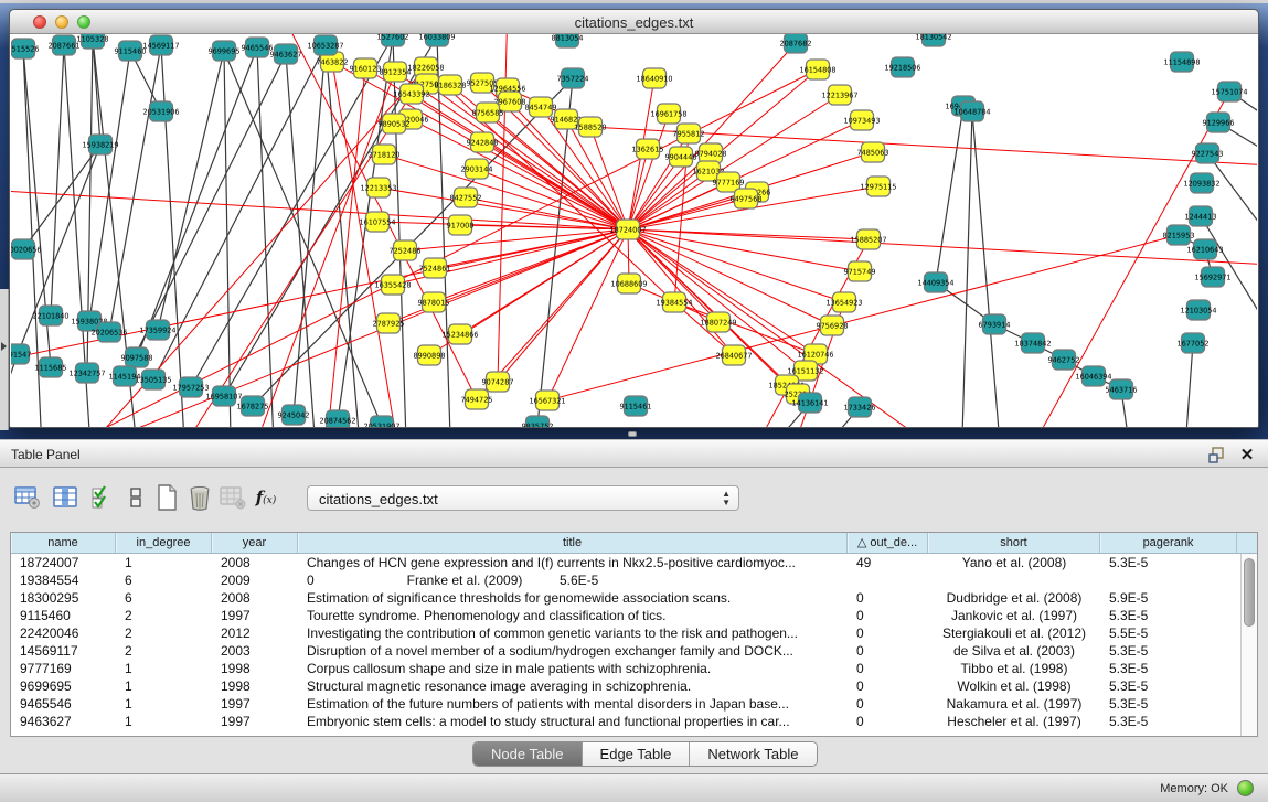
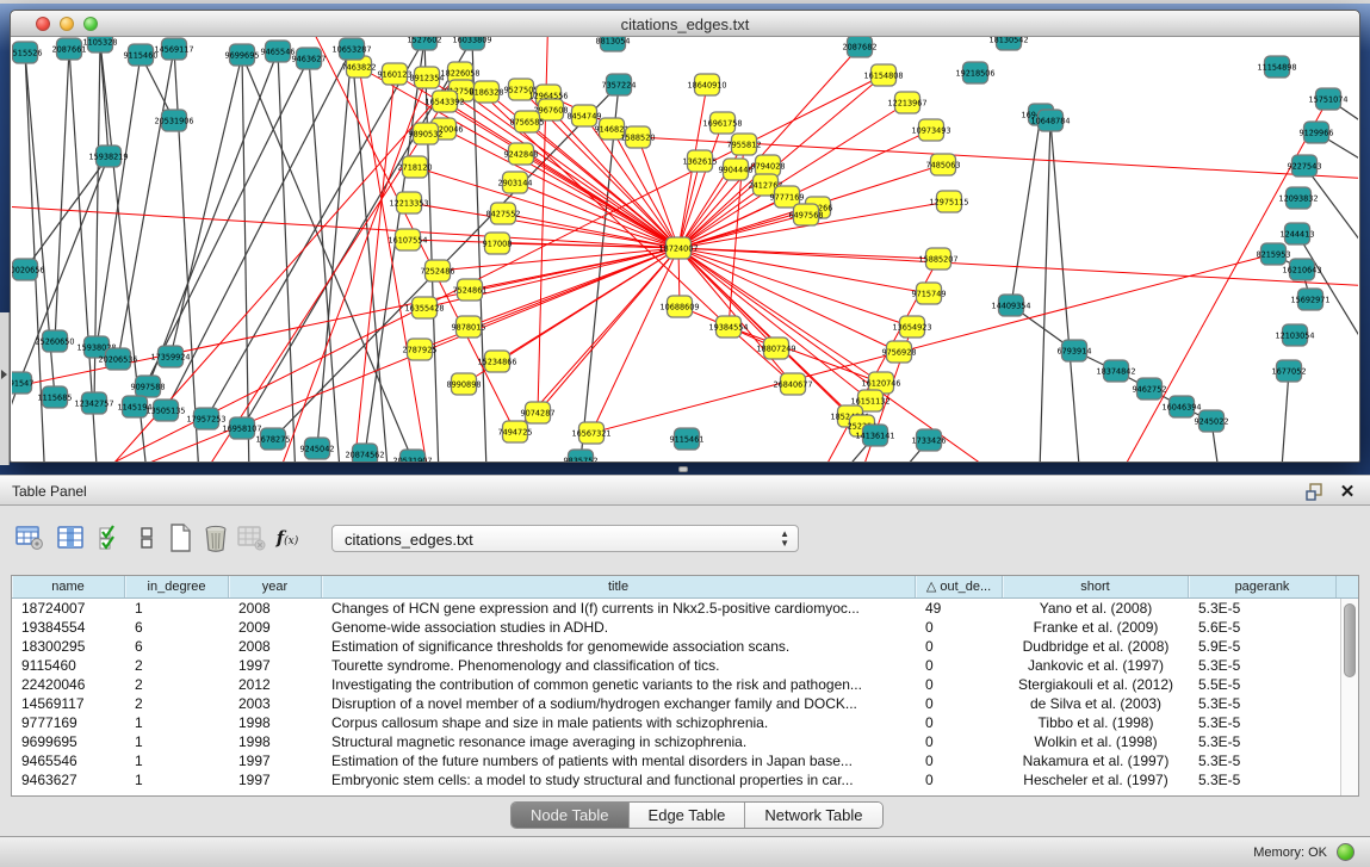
  citations_edges.txt
  18724007
  7463822
  9160123
  8912354
  18226058
  8186328
  16543392
  952750
  12964556
  2967608
  8454749
  914682
  1588520
  9890532
  8756585
  9242848
  2718120
  2903144
  12213353
  8427552
  16107554
  917008
  7252486
  7524861
  16355428
  9878015
  2787925
  15234866
  8990898
  9074287
  7494725
  16567321
  18640910
  16961758
  7955812
  9794028
  9904448
  1362615
- 1621032
+ 2412767
  9777169
  6497568
  16154808
  12213967
  10973493
  7485063
  12975115
  15885207
  9715749
  13654923
  9756928
  16120746
  16151132
  26840677
  18807249
  19384554
  10688609
  515526
  2087661
  9115460
  14569117
  9699695
  9465546
  9463627
  10653287
  7357224
  2087682
  19218506
  11154898
  20531906
  15938219
  0020656
- 22101840
+ 25260650
  15938028
  91547
  1115685
  20206536
  17359924
  12342757
  9097588
  1145194
  13505135
  17957253
  16958107
  1678275
  9245042
  20874562
  9835752
  10648784
  15751074
  9129966
  9227543
  12093832
  1244413
  8215953
  16210643
  15692971
  12103054
  1677052
  14409354
  6793914
  18374842
  9462752
  16046394
- 5463716
+ 9245022
  14136141
  1733426
  9115461
  20531907
  Table Panel
  ✕
  f(x)
  citations_edges.txt
  ▲
  ▼
  name
  in_degree
  year
  title
  △ out_de...
  short
  pagerank
  18724007
  1
  2008
  Changes of HCN gene expression and I(f) currents in Nkx2.5-positive cardiomyoc...
  49
  Yano et al. (2008)
  5.3E-5
  19384554
  6
  2009
+ Genome-wide association studies in ADHD.
  0
  Franke et al. (2009)
  5.6E-5
  18300295
  6
  2008
  Estimation of significance thresholds for genomewide association scans.
  0
  Dudbridge et al. (2008)
  5.9E-5
  9115460
  2
  1997
  Tourette syndrome. Phenomenology and classification of tics.
  0
  Jankovic et al. (1997)
  5.3E-5
  22420046
  2
  2012
  Investigating the contribution of common genetic variants to the risk and pathogen...
  0
  Stergiakouli et al. (2012)
  5.5E-5
  14569117
  2
  2003
  Disruption of a novel member of a sodium/hydrogen exchanger family and DOCK...
  0
  de Silva et al. (2003)
  5.3E-5
  9777169
  1
  1998
  Corpus callosum shape and size in male patients with schizophrenia.
  0
  Tibbo et al. (1998)
  5.3E-5
  9699695
  1
  1998
  Structural magnetic resonance image averaging in schizophrenia.
  0
  Wolkin et al. (1998)
  5.3E-5
  9465546
  1
  1997
  Estimation of the future numbers of patients with mental disorders in Japan base...
  0
  Nakamura et al. (1997)
  5.3E-5
  9463627
  1
  1997
  Embryonic stem cells: a model to study structural and functional properties in car...
  0
  Hescheler et al. (1997)
  5.3E-5
  Node Table
  Edge Table
  Network Table
  Memory: OK
